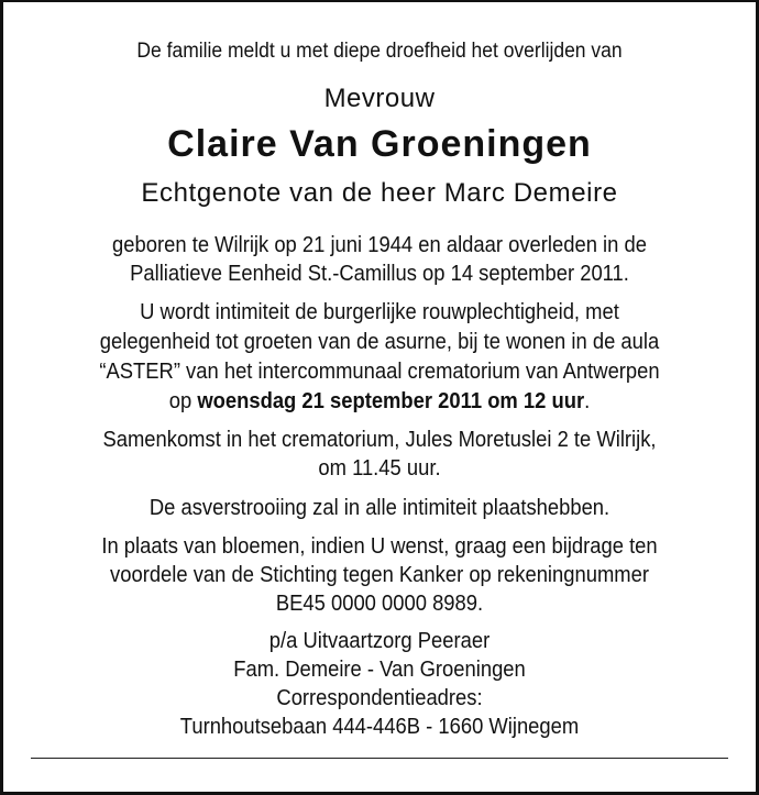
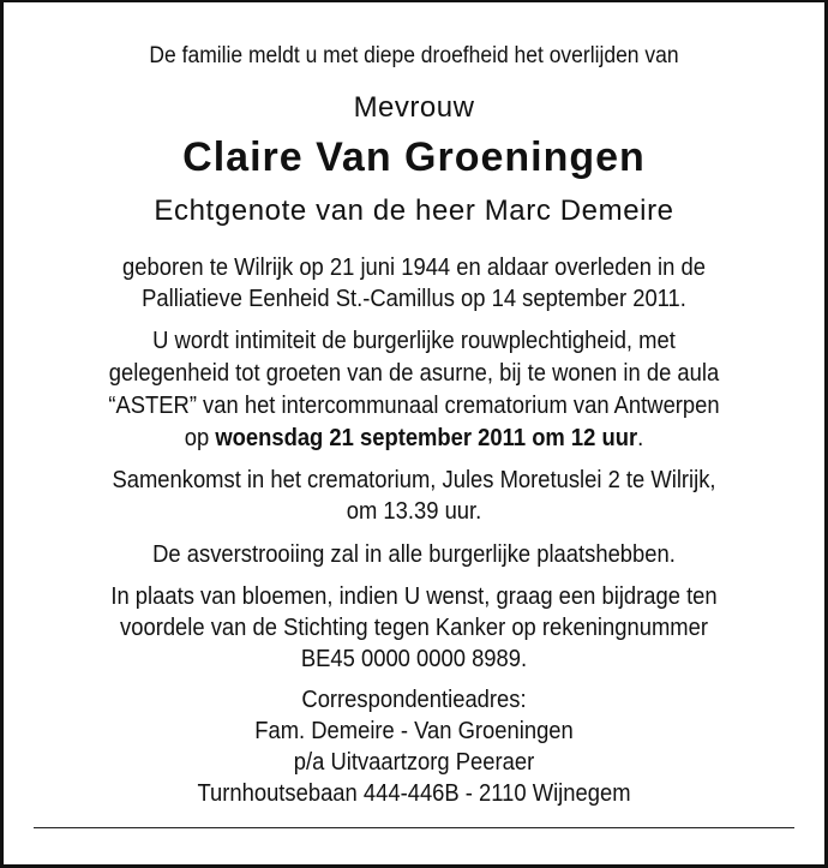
  De familie meldt u met diepe droefheid het overlijden van
  Mevrouw
  Claire Van Groeningen
  Echtgenote van de heer Marc Demeire
  geboren te Wilrijk op 21 juni 1944 en aldaar overleden in de
  Palliatieve Eenheid St.-Camillus op 14 september 2011.
  U wordt intimiteit de burgerlijke rouwplechtigheid, met
  gelegenheid tot groeten van de asurne, bij te wonen in de aula
  “ASTER” van het intercommunaal crematorium van Antwerpen
  op woensdag 21 september 2011 om 12 uur.
  Samenkomst in het crematorium, Jules Moretuslei 2 te Wilrijk,
- om 11.45 uur.
+ om 13.39 uur.
- De asverstrooiing zal in alle intimiteit plaatshebben.
+ De asverstrooiing zal in alle burgerlijke plaatshebben.
  In plaats van bloemen, indien U wenst, graag een bijdrage ten
  voordele van de Stichting tegen Kanker op rekeningnummer
  BE45 0000 0000 8989.
- p/a Uitvaartzorg Peeraer
+ Correspondentieadres:
  Fam. Demeire - Van Groeningen
- Correspondentieadres:
+ p/a Uitvaartzorg Peeraer
- Turnhoutsebaan 444-446B - 1660 Wijnegem
+ Turnhoutsebaan 444-446B - 2110 Wijnegem
